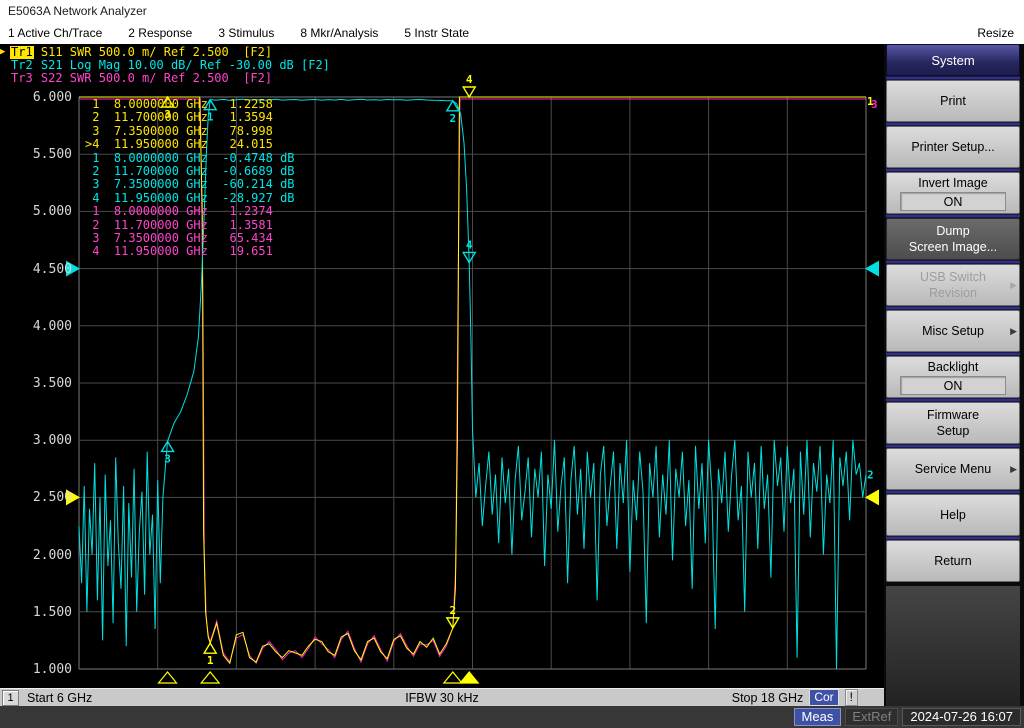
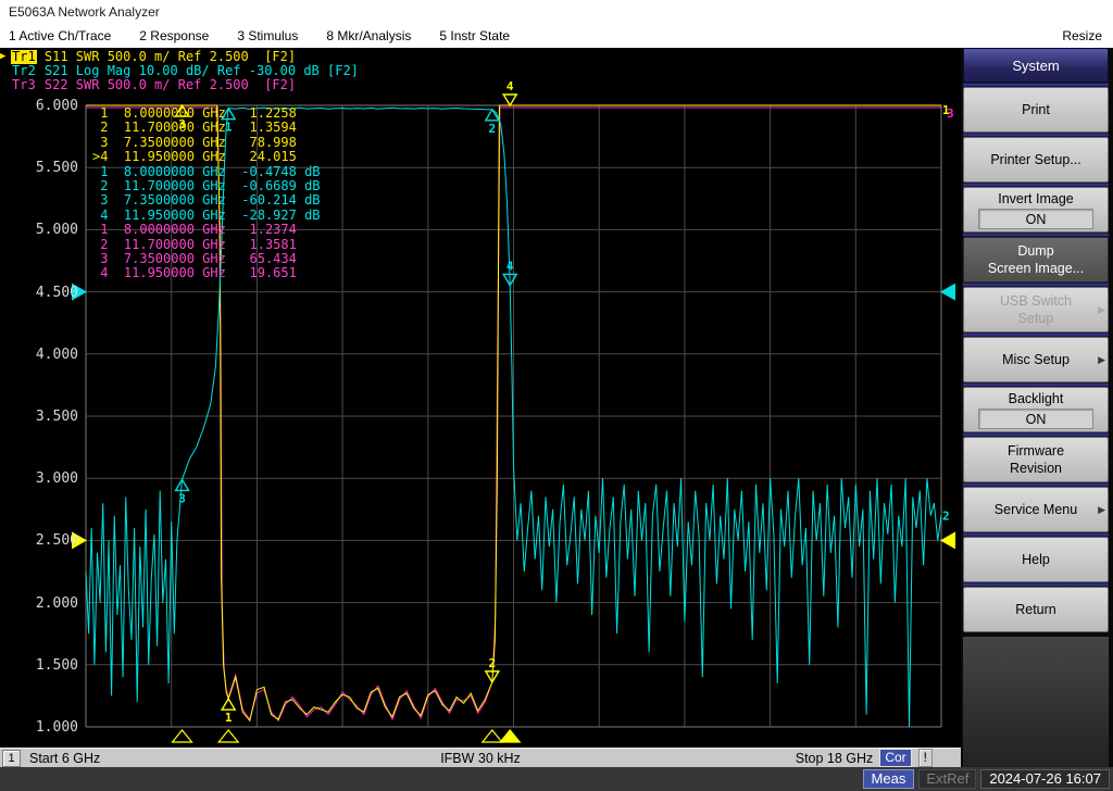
  E5063A Network Analyzer
  1 Active Ch/Trace
  2 Response
  3 Stimulus
  8 Mkr/Analysis
  5 Instr State
  Resize
  1
  2
  3
  4
  1
  2
  3
  4
  1
  3
  2
  ▶
  Tr1
  S11 SWR 500.0 m/ Ref 2.500 [F2]
  Tr2
  S21 Log Mag 10.00 dB/ Ref -30.00 dB [F2]
  Tr3
  S22 SWR 500.0 m/ Ref 2.500 [F2]
  6.000
  5.500
  5.000
  4.500
  4.000
  3.500
  3.000
  2.500
  2.000
  1.500
  1.000
  1 8.0000000 GHz 1.2258
  2 11.700000 GHz 1.3594
  3 7.3500000 GHz 78.998
  >4 11.950000 GHz 24.015
  1 8.0000000 GHz -0.4748 dB
  2 11.700000 GHz -0.6689 dB
  3 7.3500000 GHz -60.214 dB
  4 11.950000 GHz -28.927 dB
  1 8.0000000 GHz 1.2374
  2 11.700000 GHz 1.3581
  3 7.3500000 GHz 65.434
  4 11.950000 GHz 19.651
  1
  Start 6 GHz
  IFBW 30 kHz
  Stop 18 GHz
  Cor
  !
  System
  Print
  Printer Setup...
  Invert Image
  ON
  Dump
  Screen Image...
  USB Switch
- Revision
+ Setup
  ▶
  Misc Setup
  ▶
  Backlight
  ON
  Firmware
- Setup
+ Revision
  Service Menu
  ▶
  Help
  Return
  Meas
  ExtRef
  2024-07-26 16:07
